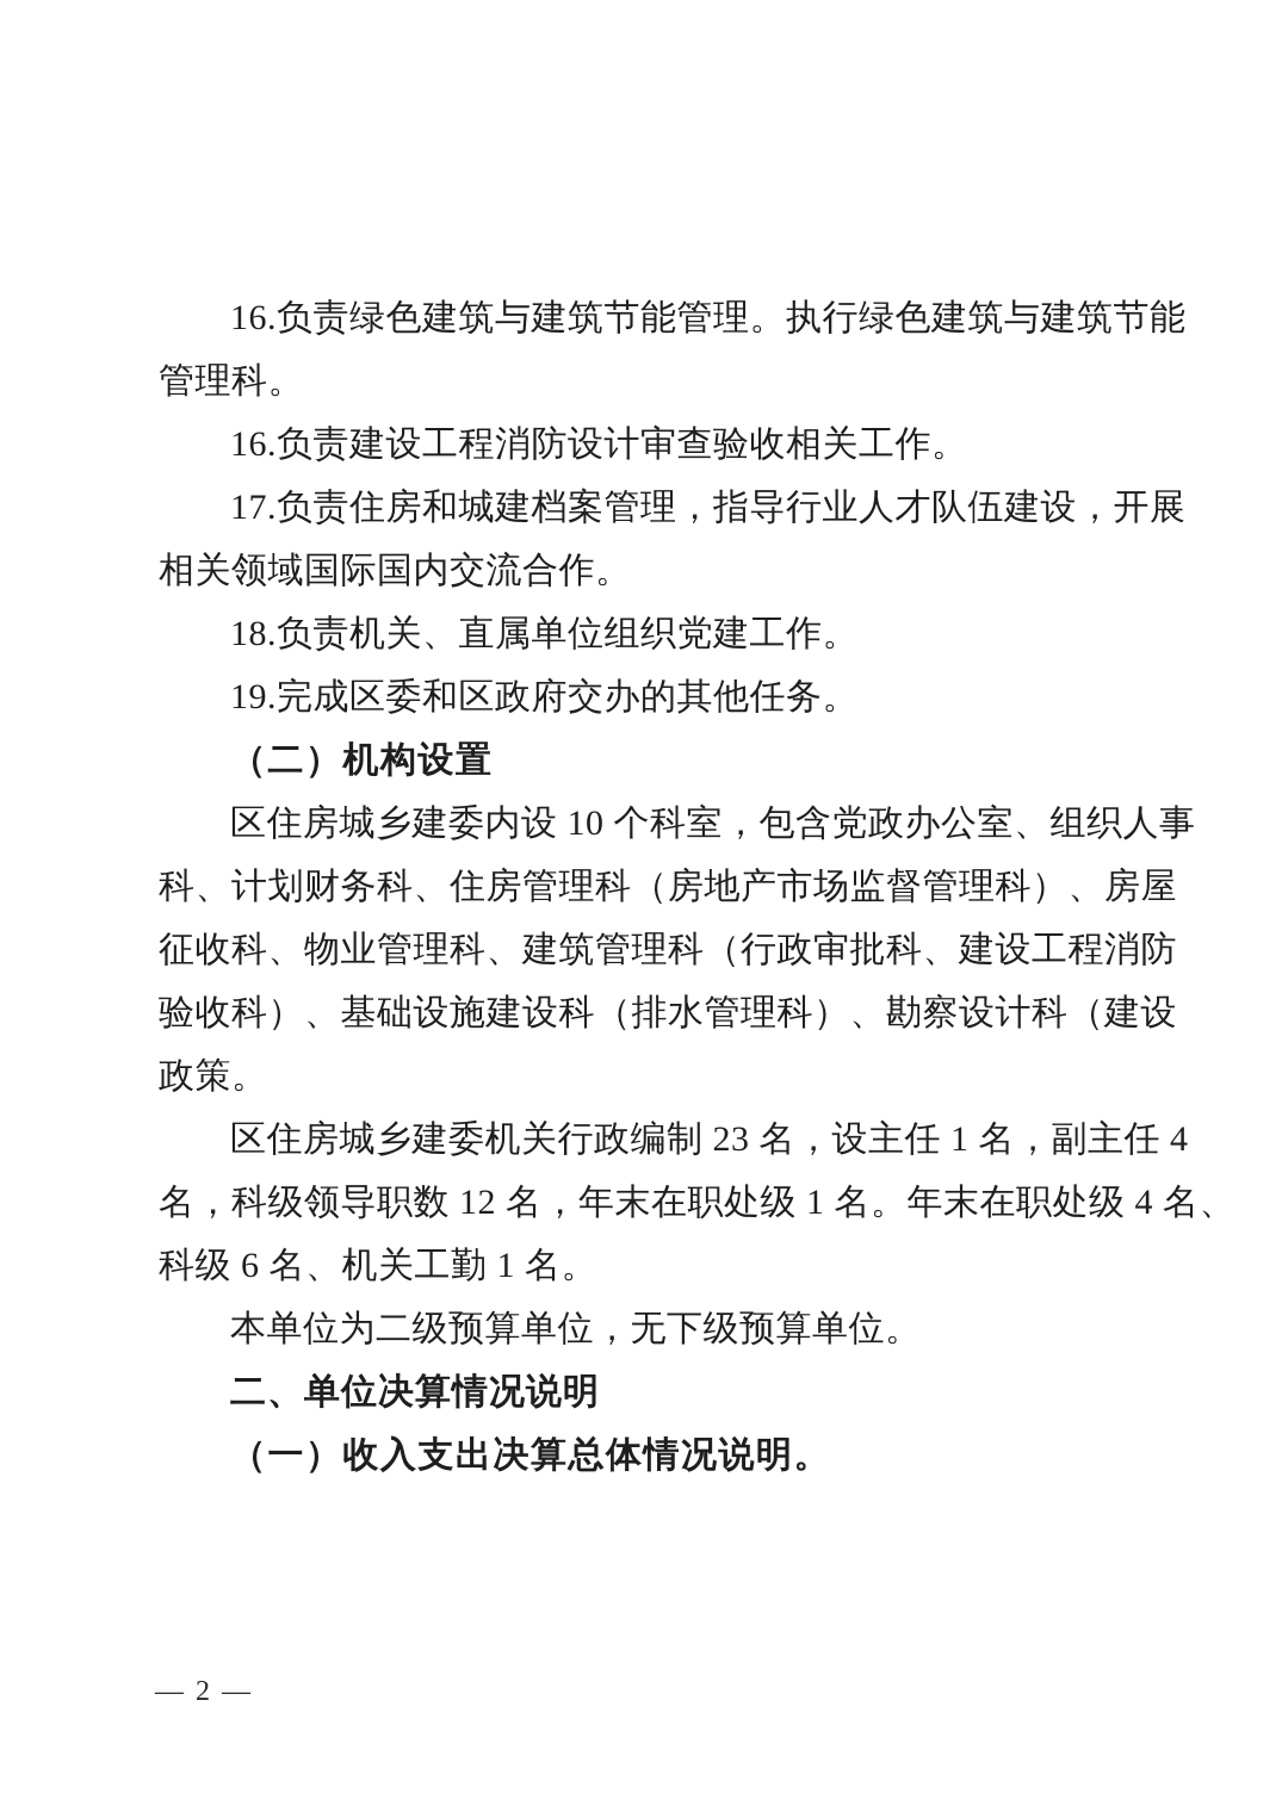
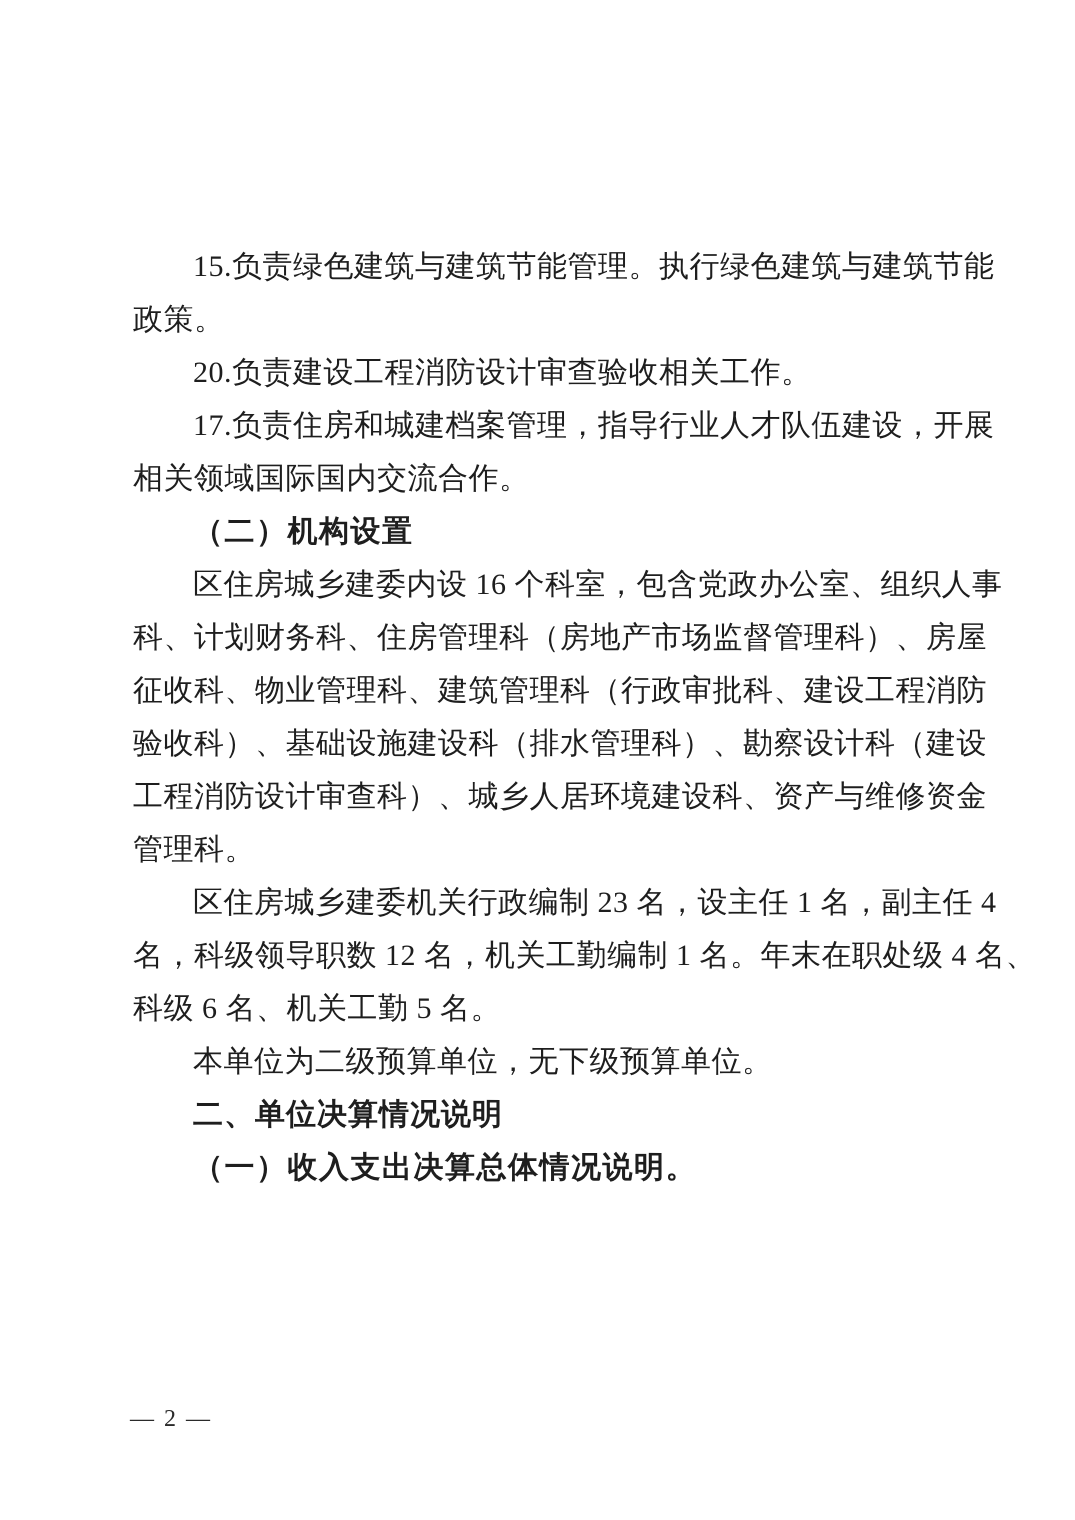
- 16.负责绿色建筑与建筑节能管理。执行绿色建筑与建筑节能
+ 15.负责绿色建筑与建筑节能管理。执行绿色建筑与建筑节能
- 管理科。
+ 政策。
- 16.负责建设工程消防设计审查验收相关工作。
+ 20.负责建设工程消防设计审查验收相关工作。
  17.负责住房和城建档案管理，指导行业人才队伍建设，开展
  相关领域国际国内交流合作。
- 18.负责机关、直属单位组织党建工作。
- 19.完成区委和区政府交办的其他任务。
  （二）机构设置
- 区住房城乡建委内设 10 个科室，包含党政办公室、组织人事
+ 区住房城乡建委内设 16 个科室，包含党政办公室、组织人事
  科、计划财务科、住房管理科（房地产市场监督管理科）、房屋
  征收科、物业管理科、建筑管理科（行政审批科、建设工程消防
  验收科）、基础设施建设科（排水管理科）、勘察设计科（建设
+ 工程消防设计审查科）、城乡人居环境建设科、资产与维修资金
- 政策。
+ 管理科。
  区住房城乡建委机关行政编制 23 名，设主任 1 名，副主任 4
- 名，科级领导职数 12 名，年末在职处级 1 名。年末在职处级 4 名、
+ 名，科级领导职数 12 名，机关工勤编制 1 名。年末在职处级 4 名、
- 科级 6 名、机关工勤 1 名。
+ 科级 6 名、机关工勤 5 名。
  本单位为二级预算单位，无下级预算单位。
  二、单位决算情况说明
  （一）收入支出决算总体情况说明。
  — 2 —
